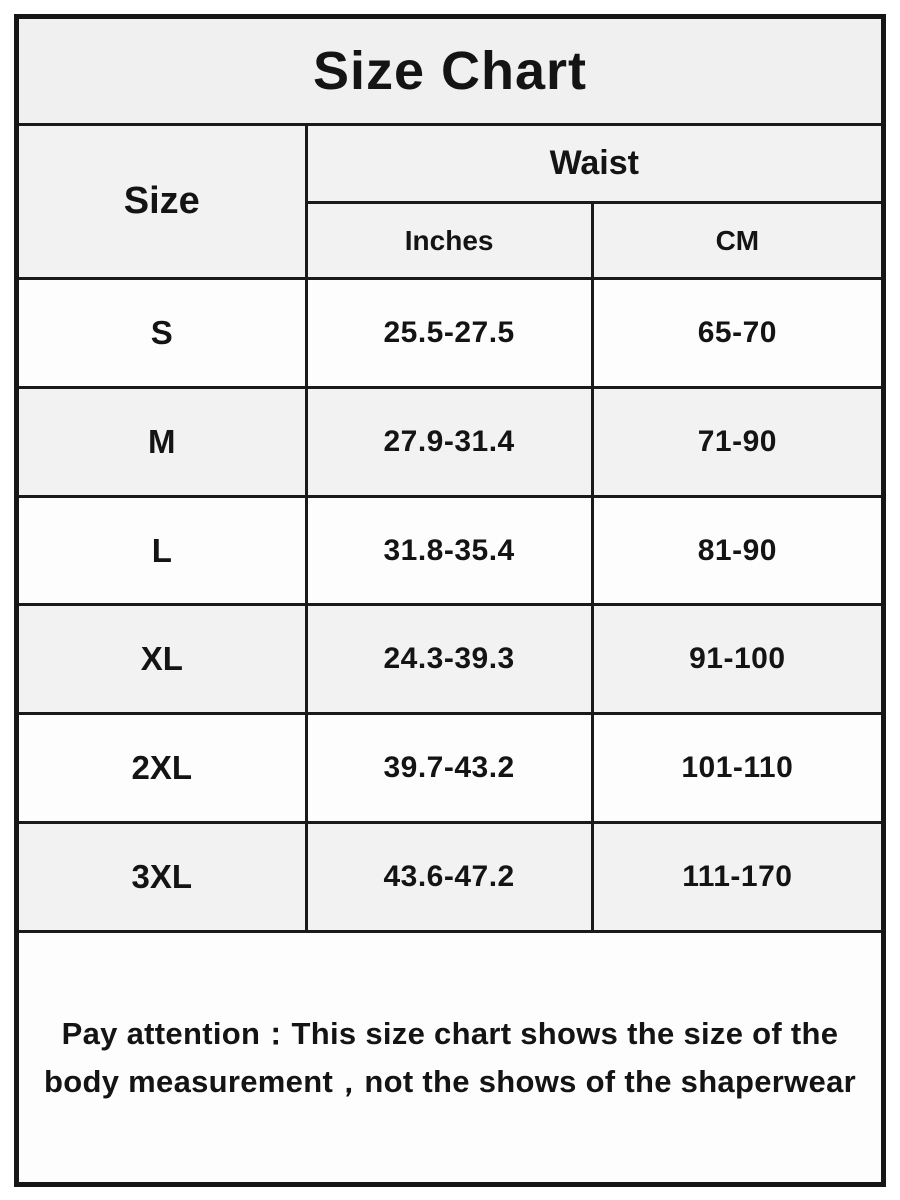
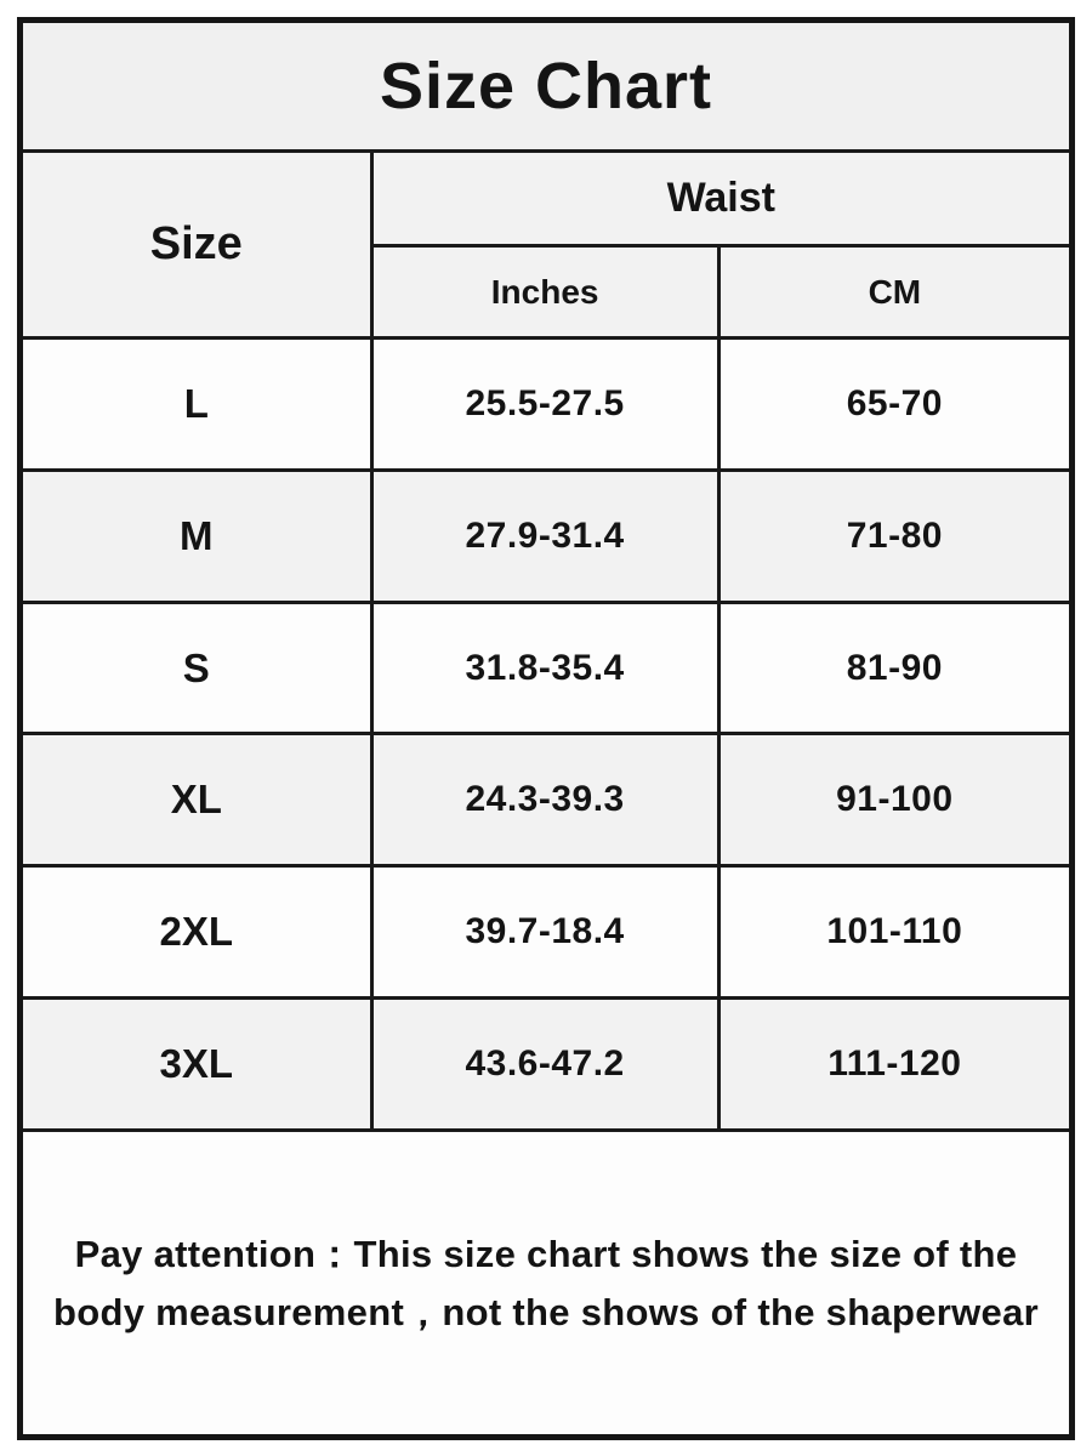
  Size Chart
  Size	Waist
  Inches	CM
- S	25.5-27.5	65-70
+ L	25.5-27.5	65-70
- M	27.9-31.4	71-90
+ M	27.9-31.4	71-80
- L	31.8-35.4	81-90
+ S	31.8-35.4	81-90
  XL	24.3-39.3	91-100
- 2XL	39.7-43.2	101-110
+ 2XL	39.7-18.4	101-110
- 3XL	43.6-47.2	111-170
+ 3XL	43.6-47.2	111-120
  Pay attention：This size chart shows the size of the body measurement，not the shows of the shaperwear
